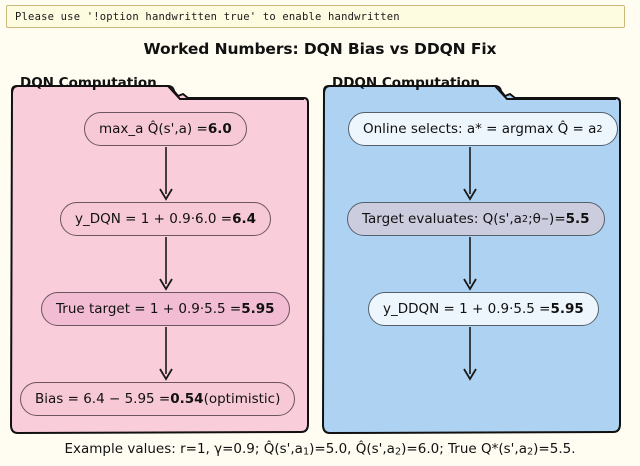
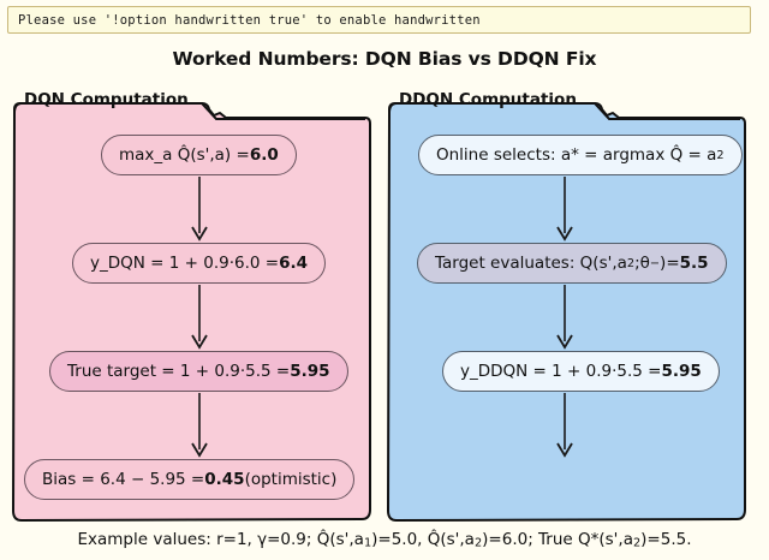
  Please use '!option handwritten true' to enable handwritten
  Worked Numbers: DQN Bias vs DDQN Fix
  DQN Computation
  max_a Q̂(s',a) =
  6.0
  y_DQN = 1 + 0.9·6.0 =
  6.4
  True target = 1 + 0.9·5.5 =
  5.95
  Bias = 6.4 − 5.95 =
- 0.54
+ 0.45
  (optimistic)
  DDQN Computation
  Online selects: a* = argmax Q̂ = a
  2
  Target evaluates: Q(s',a
  2
  ;θ
  −
  )=
  5.5
  y_DDQN = 1 + 0.9·5.5 =
  5.95
  Example values: r=1, γ=0.9; Q̂(s',a1)=5.0, Q̂(s',a2)=6.0; True Q*(s',a2)=5.5.
